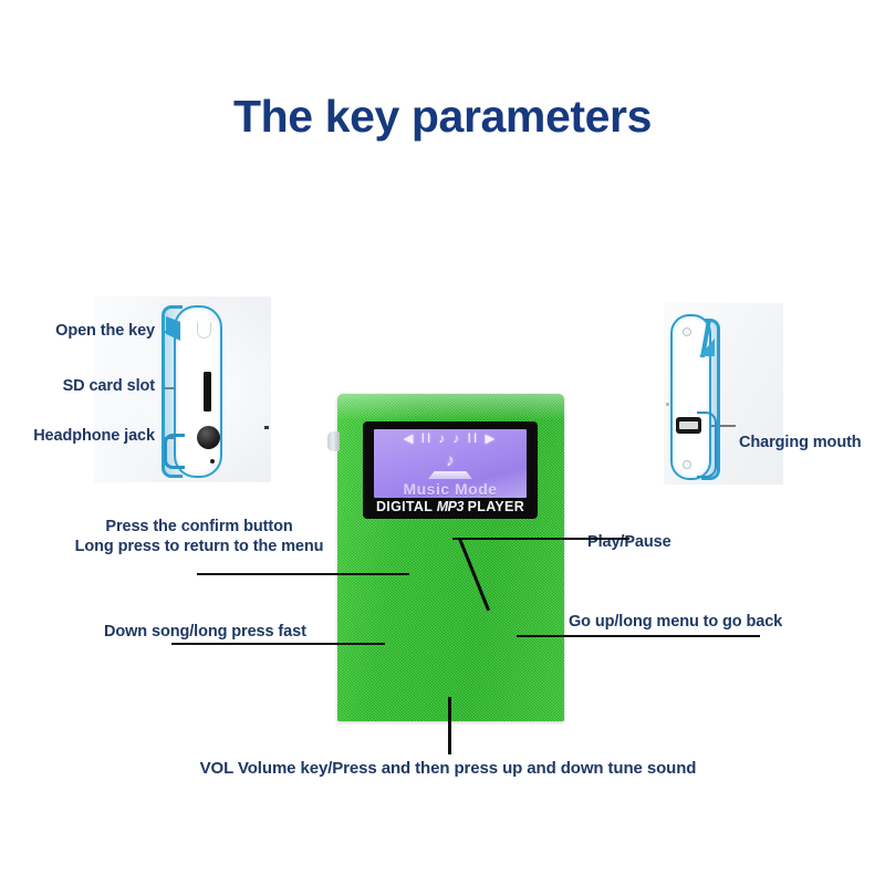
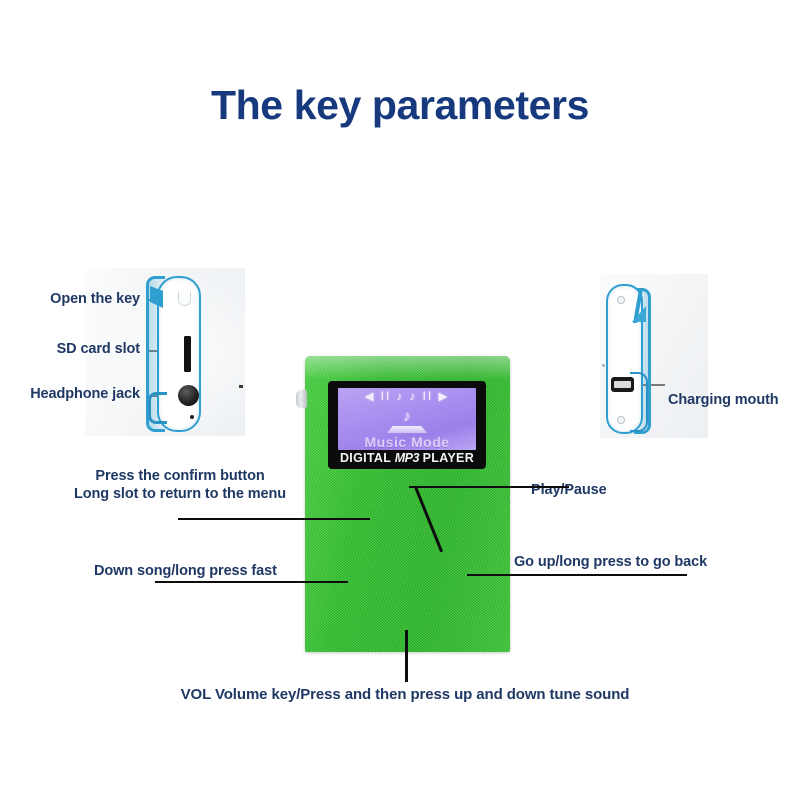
  The key parameters
  Open the key
  SD card slot
  Headphone jack
  Charging mouth
  ◀ ⅠⅠ ♪ ♪ ⅠⅠ ▶
  ♪
  Music Mode
  DIGITAL MP3 PLAYER
  Press the confirm button
- Long press to return to the menu
+ Long slot to return to the menu
  Down song/long press fast
  Play/Pause
- Go up/long menu to go back
+ Go up/long press to go back
  VOL Volume key/Press and then press up and down tune sound
